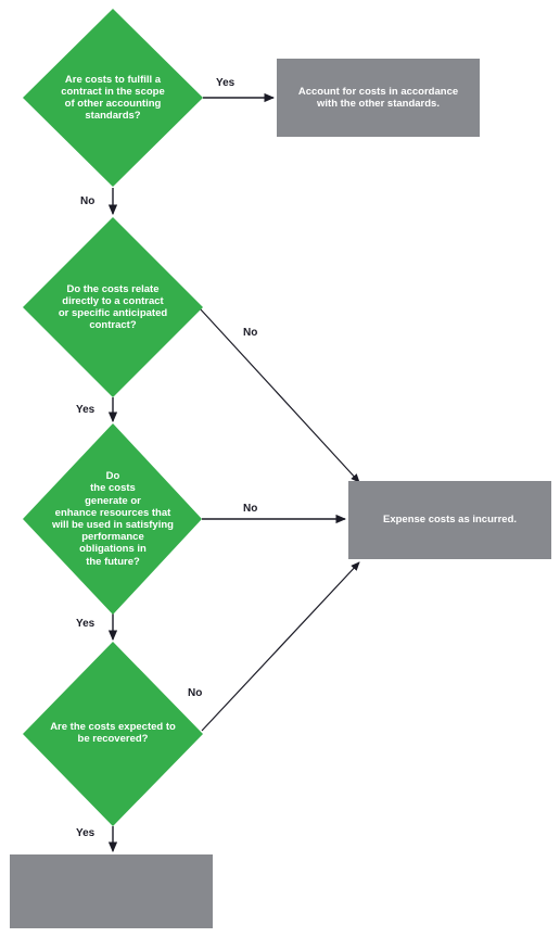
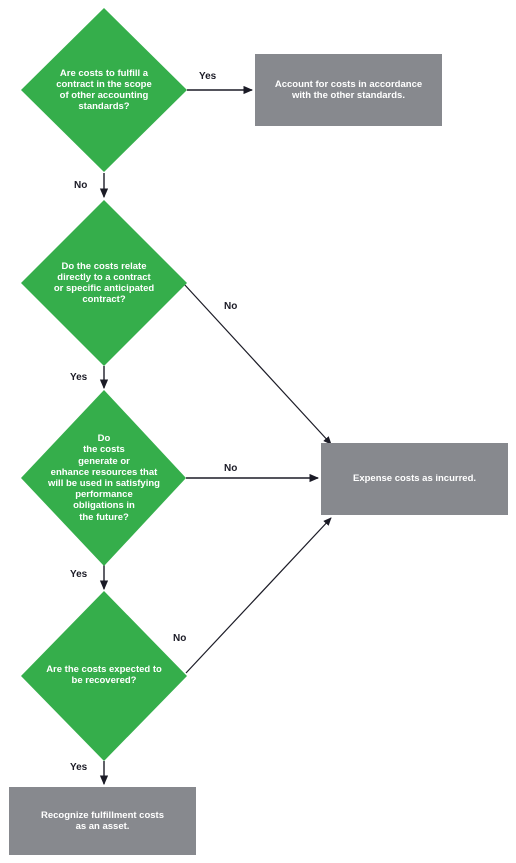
  Are costs to fulfill a
  contract in the scope
  of other accounting
  standards?
  Account for costs in accordance
  with the other standards.
  Do the costs relate
  directly to a contract
  or specific anticipated
  contract?
  Do
  the costs
  generate or
  enhance resources that
  will be used in satisfying
  performance
  obligations in
  the future?
  Expense costs as incurred.
  Are the costs expected to
  be recovered?
+ Recognize fulfillment costs
+ as an asset.
  Yes
  No
  No
  Yes
  No
  Yes
  No
  Yes
